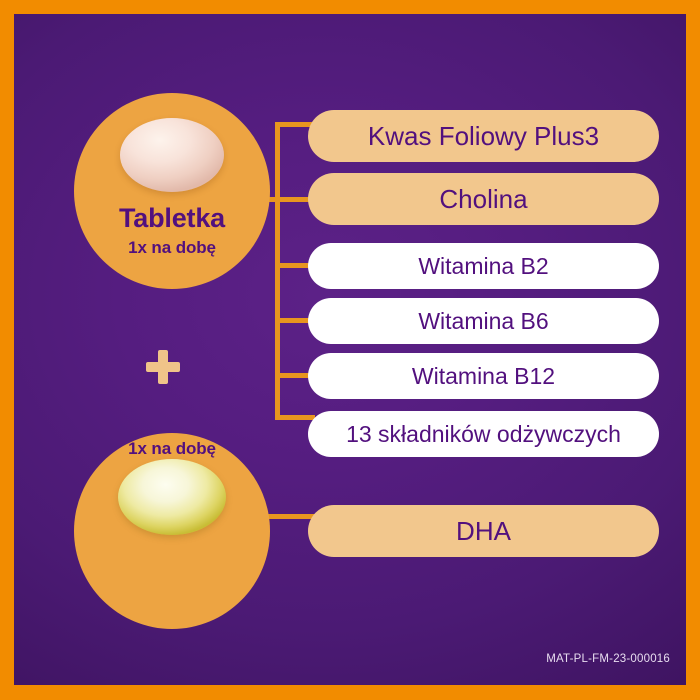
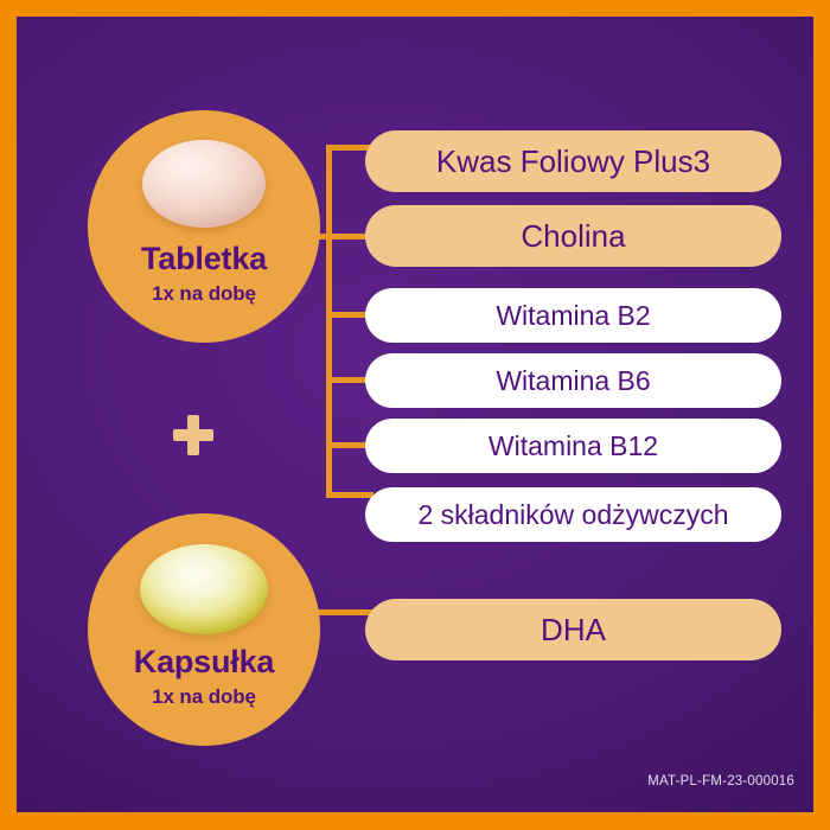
  Tabletka
  1x na dobę
+ Kapsułka
  1x na dobę
  Kwas Foliowy Plus
  3
  Cholina
  Witamina B2
  Witamina B6
  Witamina B12
- 13 składników odżywczych
+ 2 składników odżywczych
  DHA
  MAT-PL-FM-23-000016
